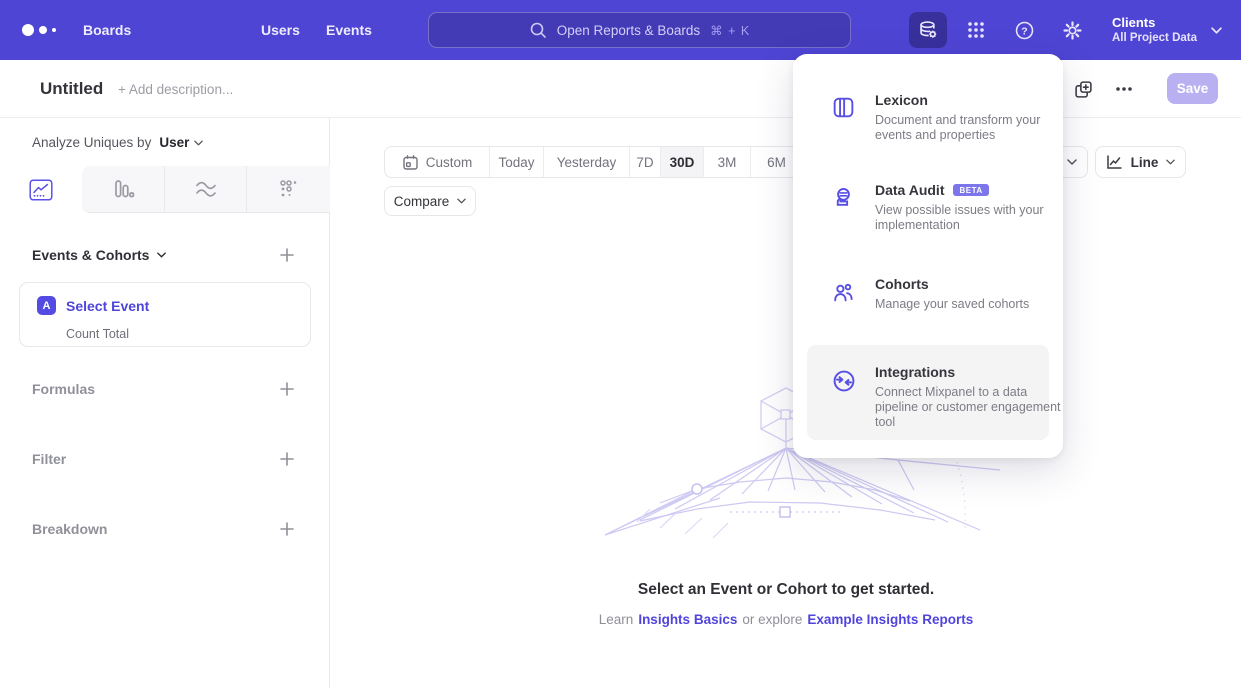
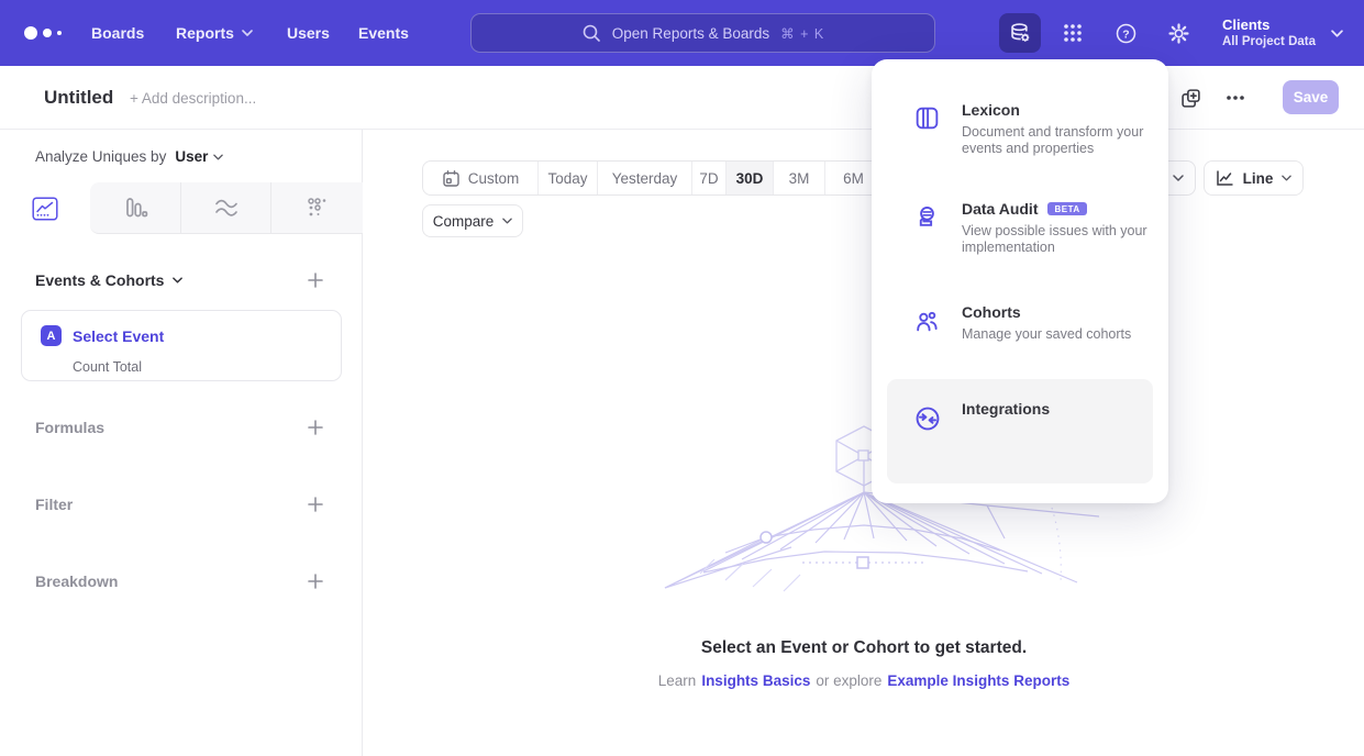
  Boards
+ Reports
  Users
  Events
  Open Reports & Boards
  ⌘ + K
  ?
  Clients
  All Project Data
  Untitled
  + Add description...
  Save
  Analyze Uniques by
  User
  Events & Cohorts
  A
  Select Event
  Count Total
  Formulas
  Filter
  Breakdown
  Custom
  Today
  Yesterday
  7D
  30D
  3M
  6M
  Compare
  Line
  Select an Event or Cohort to get started.
  Learn
  Insights Basics
  or explore
  Example Insights Reports
  Lexicon
  Document and transform your events and properties
  Data Audit
  BETA
  View possible issues with your implementation
  Cohorts
  Manage your saved cohorts
  Integrations
- Connect Mixpanel to a data pipeline or customer engagement tool
